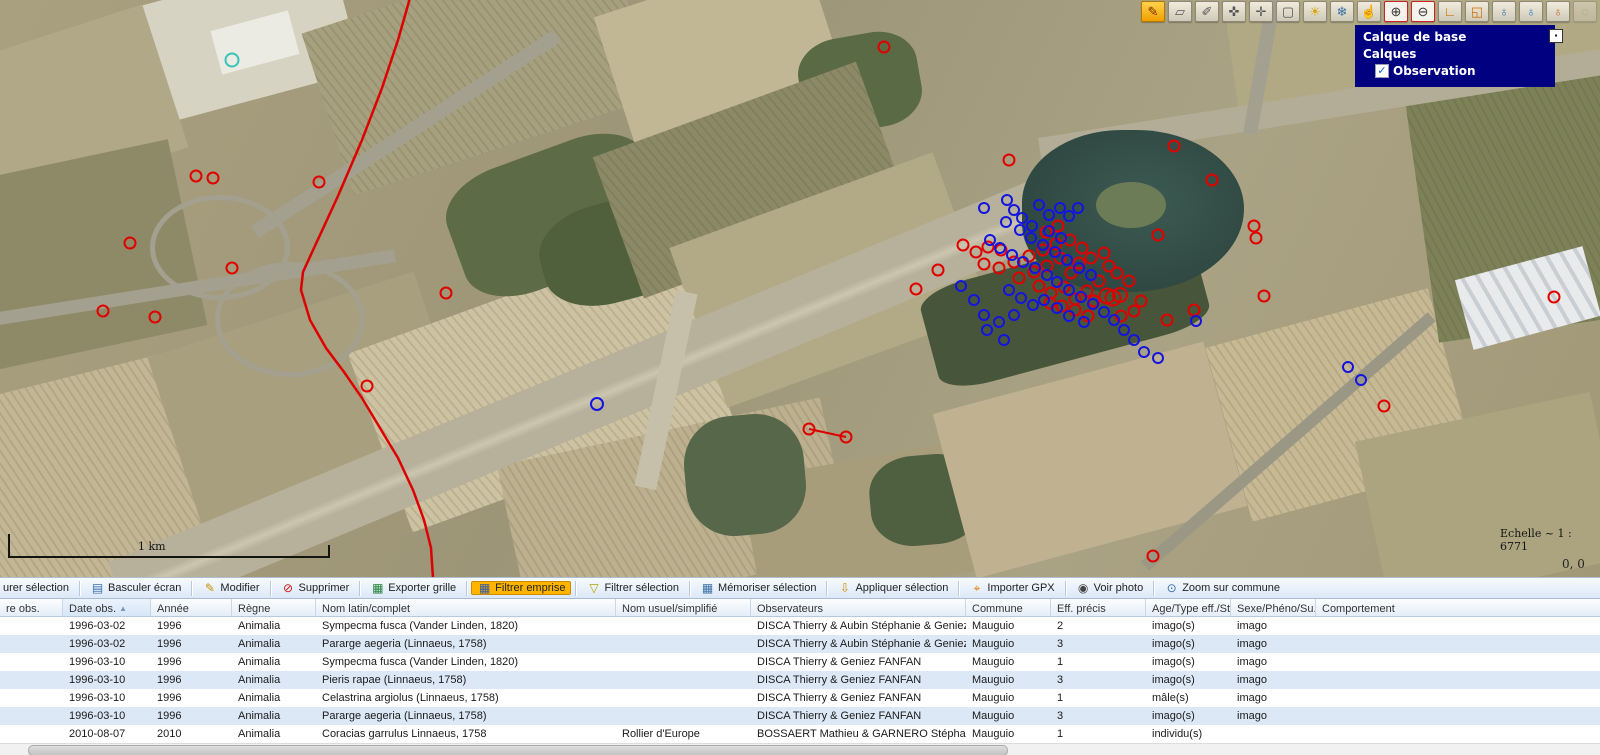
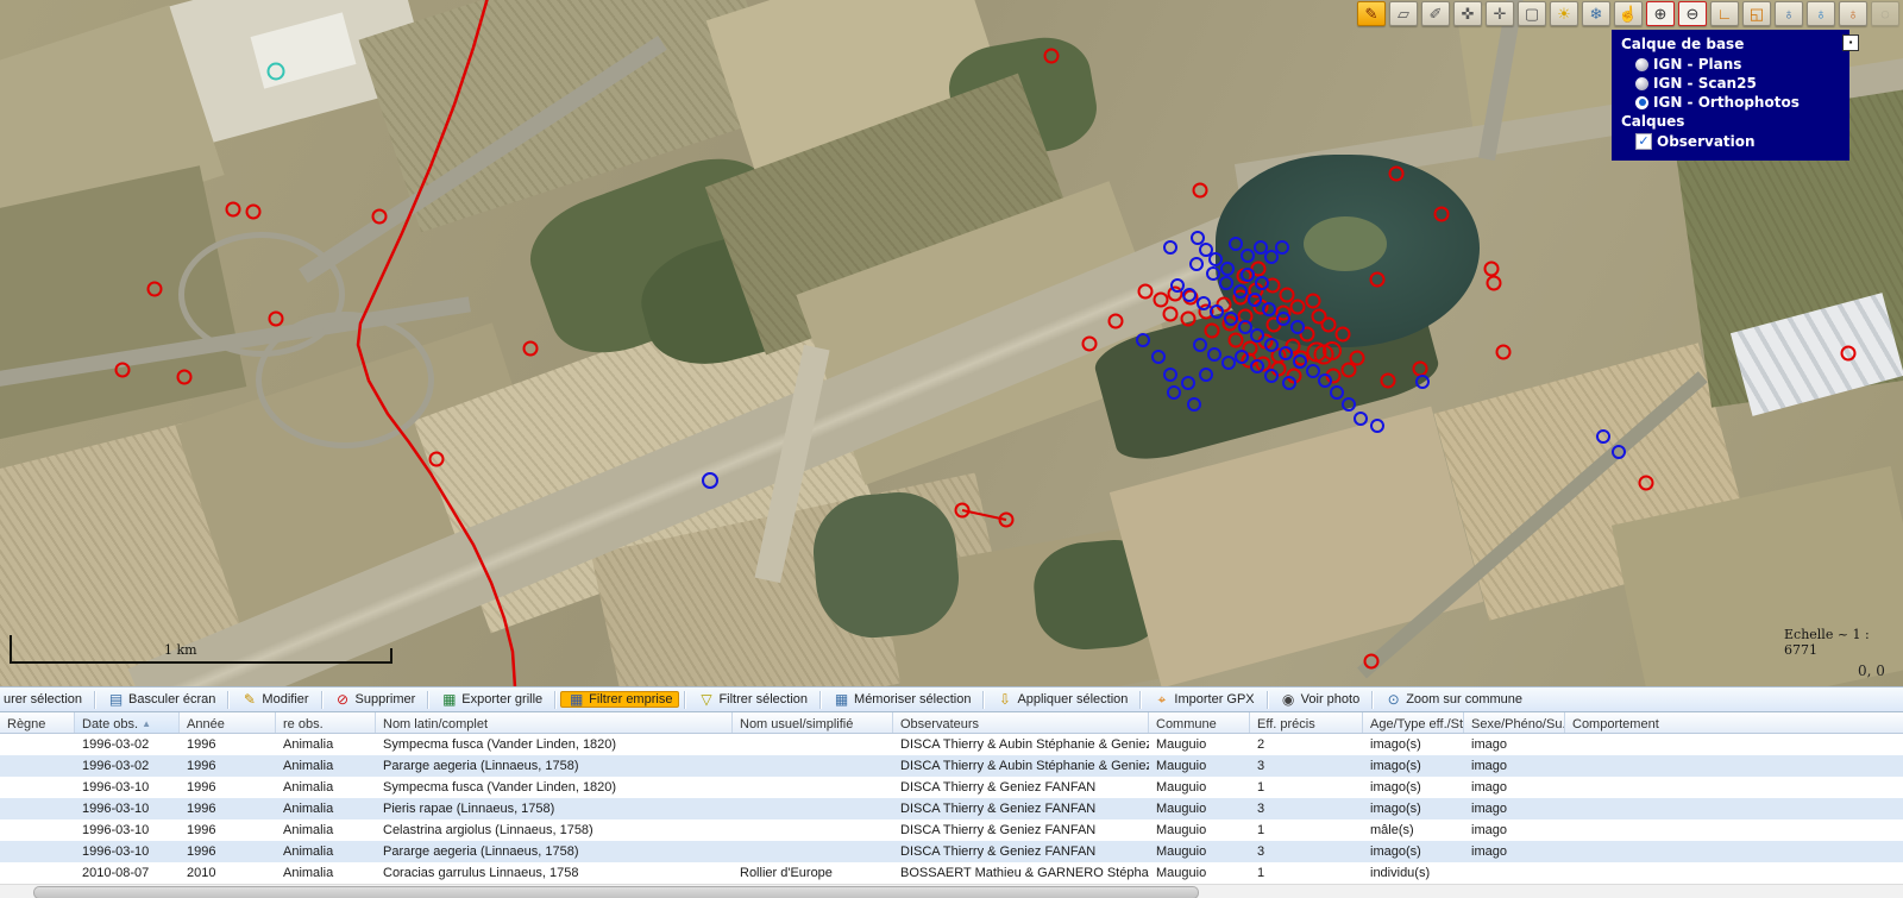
  ✎
  ▱
  ✐
  ✜
  ✛
  ▢
  ☀
  ❄
  ☝
  ⊕
  ⊖
  ∟
  ◱
  ♁
  ♁
  ♁
  Calque de base
+ IGN - Plans
+ IGN - Scan25
+ IGN - Orthophotos
  Calques
  ✓
  Observation
  ▪
  1 km
  Echelle ~ 1 : 6771
  0, 0
  urer sélection
  ▤
  Basculer écran
  ✎
  Modifier
  ⊘
  Supprimer
  ▦
  Exporter grille
  ▦
  Filtrer emprise
  ▽
  Filtrer sélection
  ▦
  Mémoriser sélection
  ⇩
  Appliquer sélection
  ⌖
  Importer GPX
  ◉
  Voir photo
  ⊙
  Zoom sur commune
- re obs.
+ Règne
  Date obs.
  ▲
  Année
- Règne
+ re obs.
  Nom latin/complet
  Nom usuel/simplifié
  Observateurs
  Commune
  Eff. précis
  Age/Type eff./St
  Sexe/Phéno/Su.
  Comportement
  1996-03-02
  1996
  Animalia
  Sympecma fusca (Vander Linden, 1820)
  DISCA Thierry & Aubin Stéphanie & Genie
  Mauguio
  2
  imago(s)
  imago
  1996-03-02
  1996
  Animalia
  Pararge aegeria (Linnaeus, 1758)
  DISCA Thierry & Aubin Stéphanie & Genie
  Mauguio
  3
  imago(s)
  imago
  1996-03-10
  1996
  Animalia
  Sympecma fusca (Vander Linden, 1820)
  DISCA Thierry & Geniez FANFAN
  Mauguio
  1
  imago(s)
  imago
  1996-03-10
  1996
  Animalia
  Pieris rapae (Linnaeus, 1758)
  DISCA Thierry & Geniez FANFAN
  Mauguio
  3
  imago(s)
  imago
  1996-03-10
  1996
  Animalia
  Celastrina argiolus (Linnaeus, 1758)
  DISCA Thierry & Geniez FANFAN
  Mauguio
  1
  mâle(s)
  imago
  1996-03-10
  1996
  Animalia
  Pararge aegeria (Linnaeus, 1758)
  DISCA Thierry & Geniez FANFAN
  Mauguio
  3
  imago(s)
  imago
  2010-08-07
  2010
  Animalia
  Coracias garrulus Linnaeus, 1758
  Rollier d'Europe
  BOSSAERT Mathieu & GARNERO Stépha
  Mauguio
  1
  individu(s)
